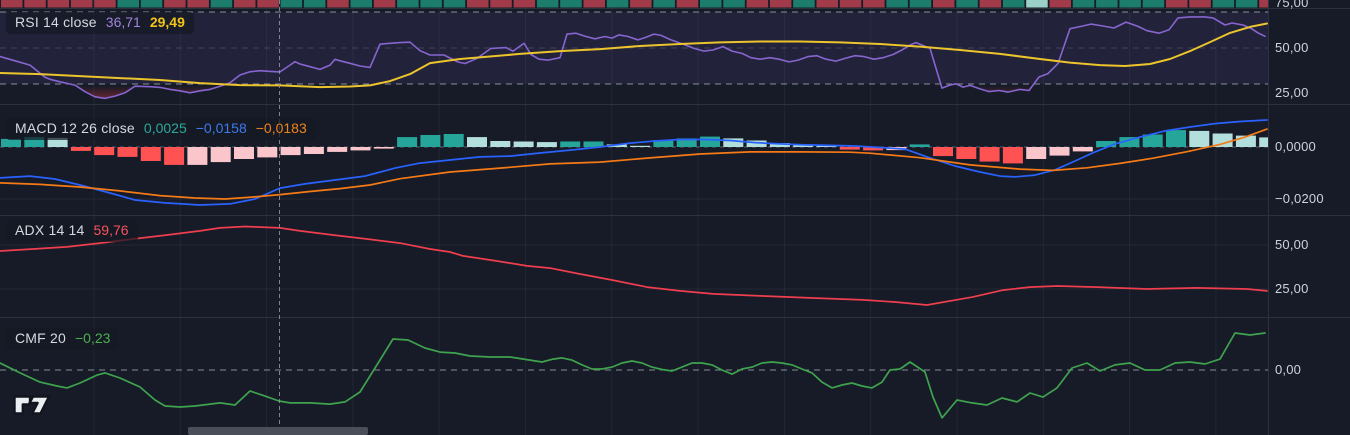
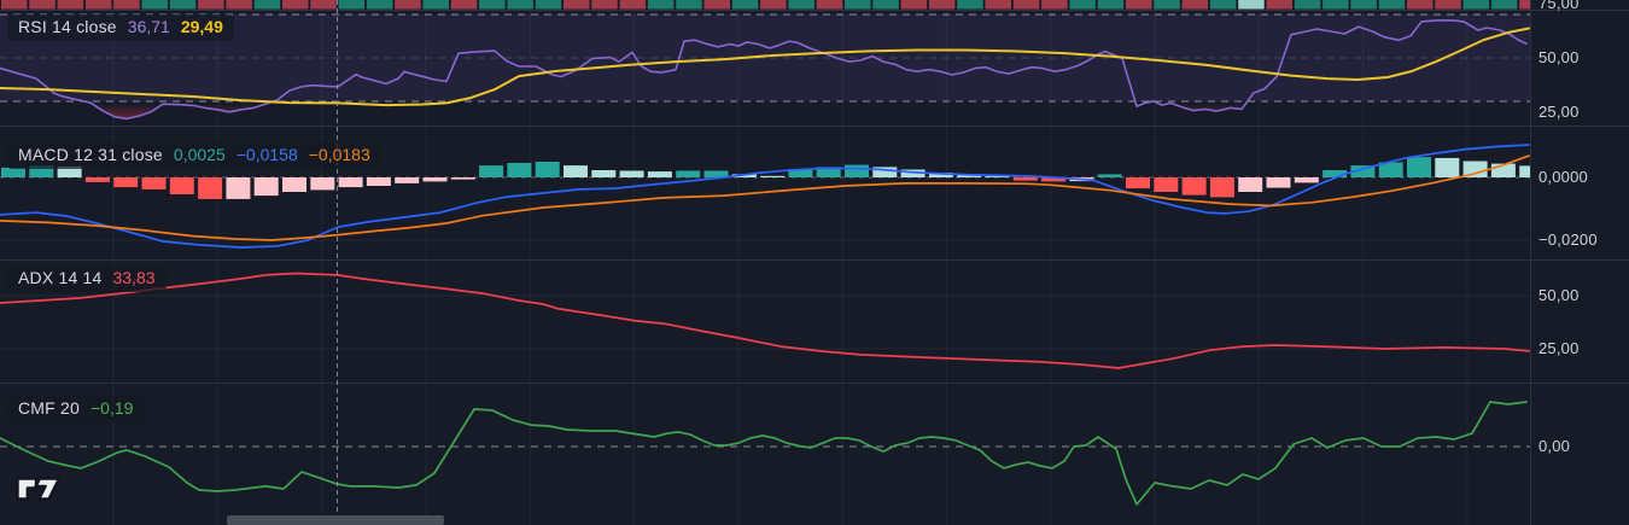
  RSI 14 close
  36,71
  29,49
- MACD 12 26 close
+ MACD 12 31 close
  0,0025
  −0,0158
  −0,0183
  ADX 14 14
- 59,76
+ 33,83
  CMF 20
- −0,23
+ −0,19
  75,00
  50,00
  25,00
  0,0000
  −0,0200
  50,00
  25,00
  0,00
